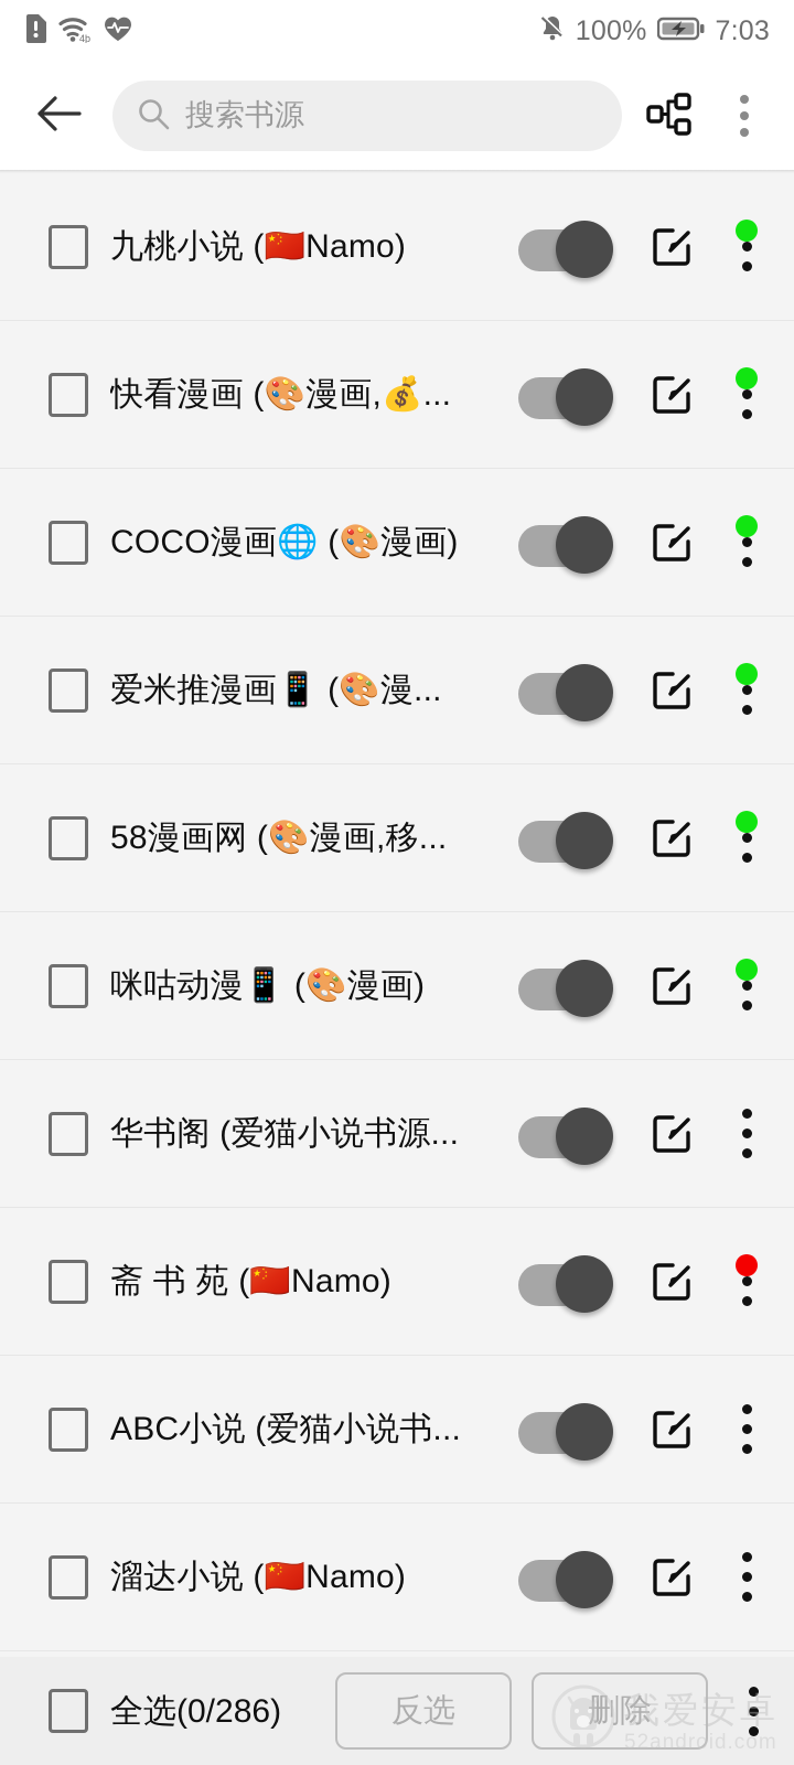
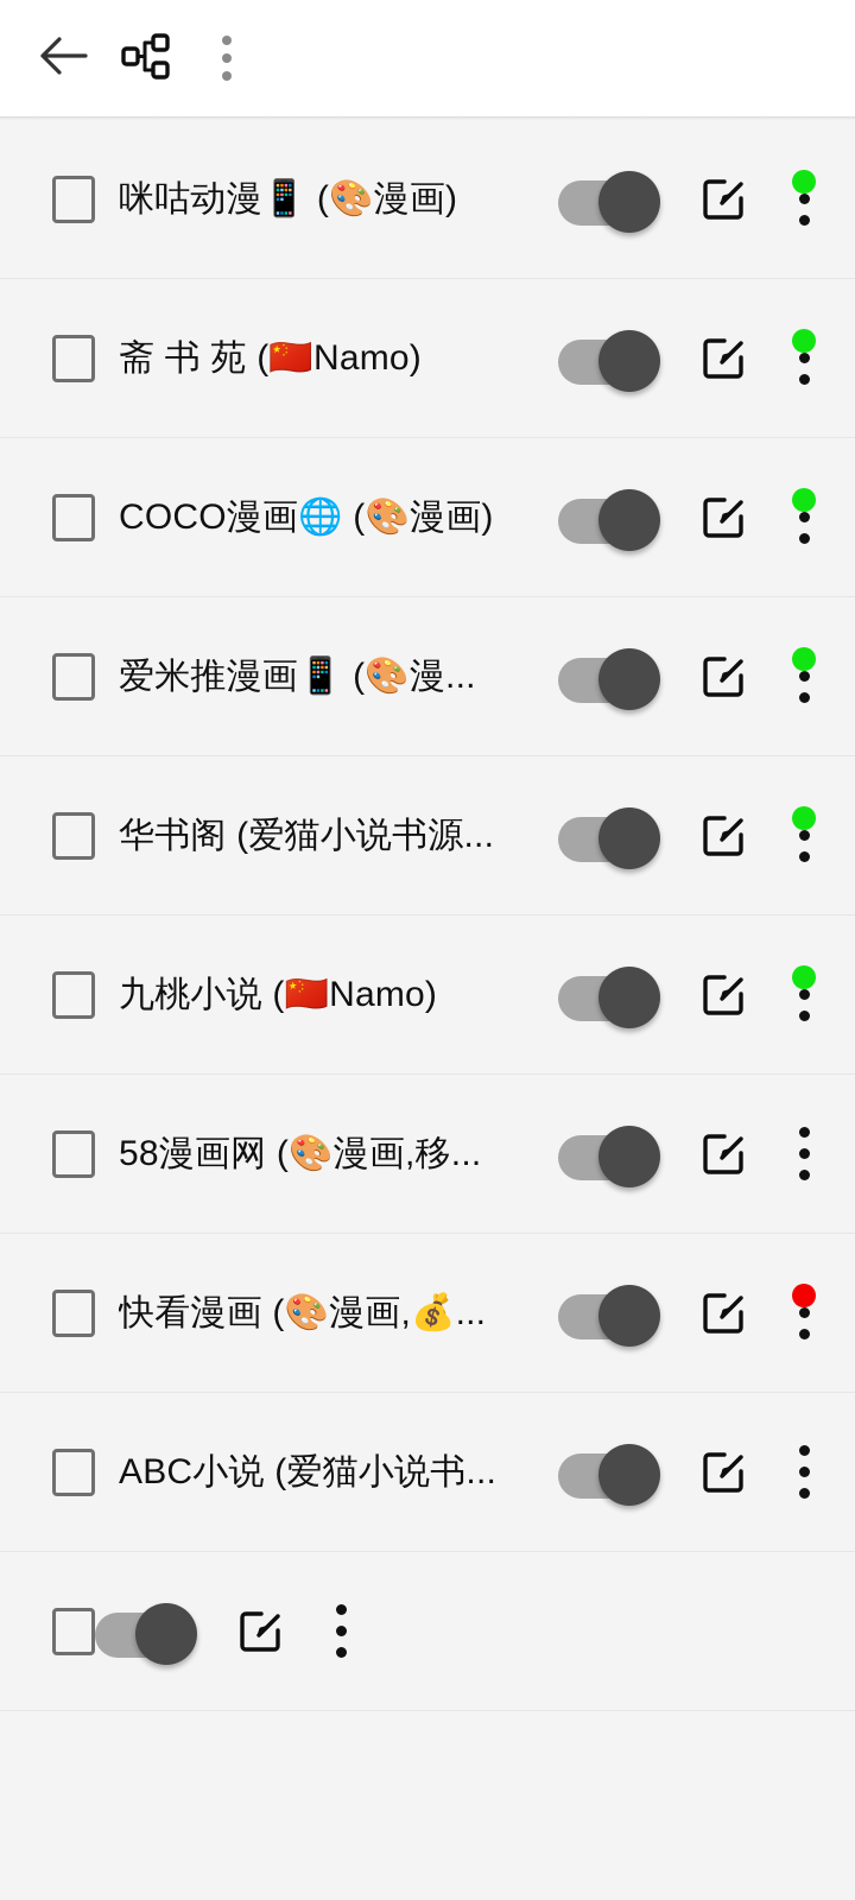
- 4þ
- 100%
- 7:03
- 搜索书源
- 九桃小说 (🇨🇳Namo)
+ 咪咕动漫📱 (🎨漫画)
- 快看漫画 (🎨漫画,💰...
+ 斋 书 苑 (🇨🇳Namo)
  COCO漫画🌐 (🎨漫画)
  爱米推漫画📱 (🎨漫...
- 58漫画网 (🎨漫画,移...
+ 华书阁 (爱猫小说书源...
- 咪咕动漫📱 (🎨漫画)
+ 九桃小说 (🇨🇳Namo)
- 华书阁 (爱猫小说书源...
+ 58漫画网 (🎨漫画,移...
- 斋 书 苑 (🇨🇳Namo)
+ 快看漫画 (🎨漫画,💰...
  ABC小说 (爱猫小说书...
- 溜达小说 (🇨🇳Namo)
- 全选(0/286)
- 反选
- 删除
- 我爱安卓
- 52android.com
